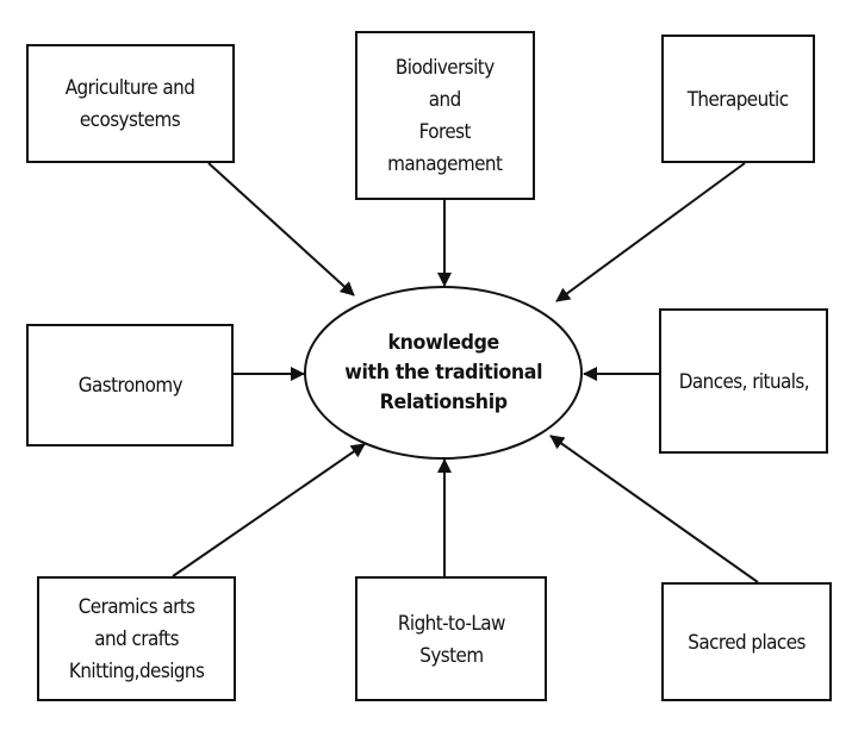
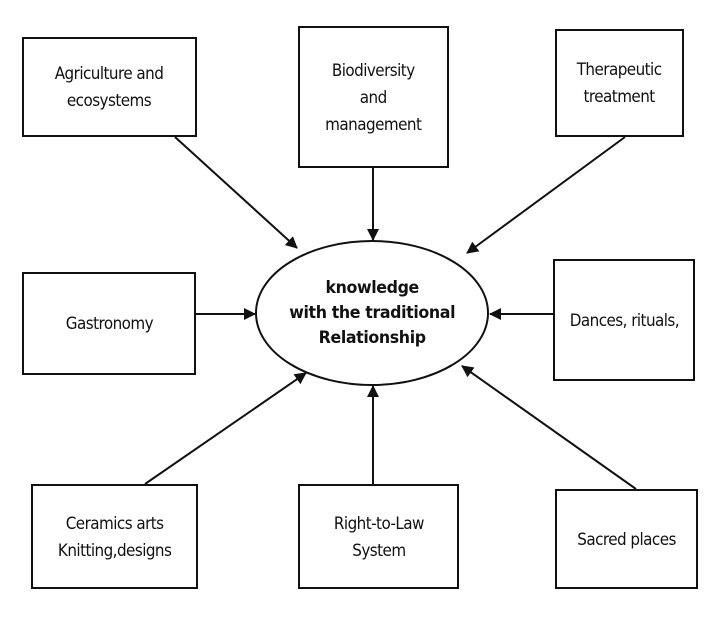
  knowledge
  with the traditional
  Relationship
  Agriculture and
  ecosystems
  Biodiversity
  and
- Forest
  management
  Therapeutic
+ treatment
  Gastronomy
  Dances, rituals,
  Ceramics arts
- and crafts
  Knitting,designs
  Right-to-Law
  System
  Sacred places
